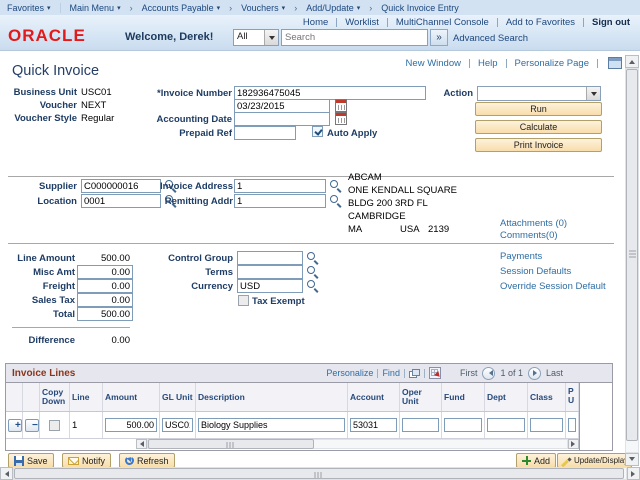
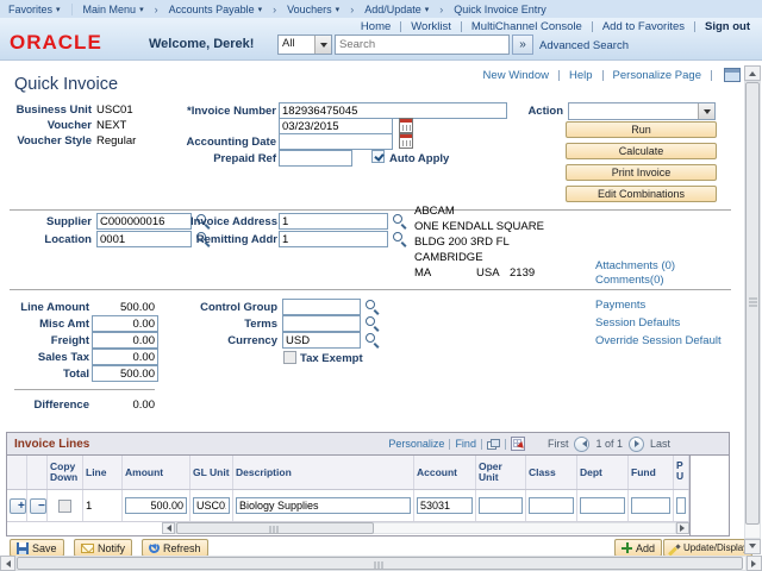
  Favorites
  Main Menu
  ›
  Accounts Payable
  ›
  Vouchers
  ›
  Add/Update
  ›
  Quick Invoice Entry
  Home
  Worklist
  MultiChannel Console
  Add to Favorites
  Sign out
  ORACLE
  Welcome, Derek!
  All
  Search
  »
  Advanced Search
  New Window
  Help
  Personalize Page
  Quick Invoice
  Business Unit
  USC01
  Voucher
  NEXT
  Voucher Style
  Regular
  *Invoice Number
  182936475045
  03/23/2015
  Accounting Date
  Prepaid Ref
  Auto Apply
  Action
  Run
  Calculate
  Print Invoice
+ Edit Combinations
  Supplier
  C000000016
  Location
  0001
  Invoice Address
  1
  Remitting Addr
  1
  ABCAM
  ONE KENDALL SQUARE
  BLDG 200 3RD FL
  CAMBRIDGE
  MA
  USA
  2139
  Attachments (0)
  Comments(0)
  Line Amount
  500.00
  Misc Amt
  0.00
  Freight
  0.00
  Sales Tax
  0.00
  Total
  500.00
  Difference
  0.00
  Control Group
  Terms
  Currency
  USD
  Tax Exempt
  Payments
  Session Defaults
  Override Session Default
  Invoice Lines
  Personalize
  Find
  First
  1 of 1
  Last
  Copy Down
  Line
  Amount
  GL Unit
  Description
  Account
  Oper Unit
- Fund
+ Class
  Dept
- Class
+ Fund
  P
  U
  +
  −
  1
  500.00
  USC0
  Biology Supplies
  53031
  Save
  Notify
  Refresh
  Add
  Update/Displa
